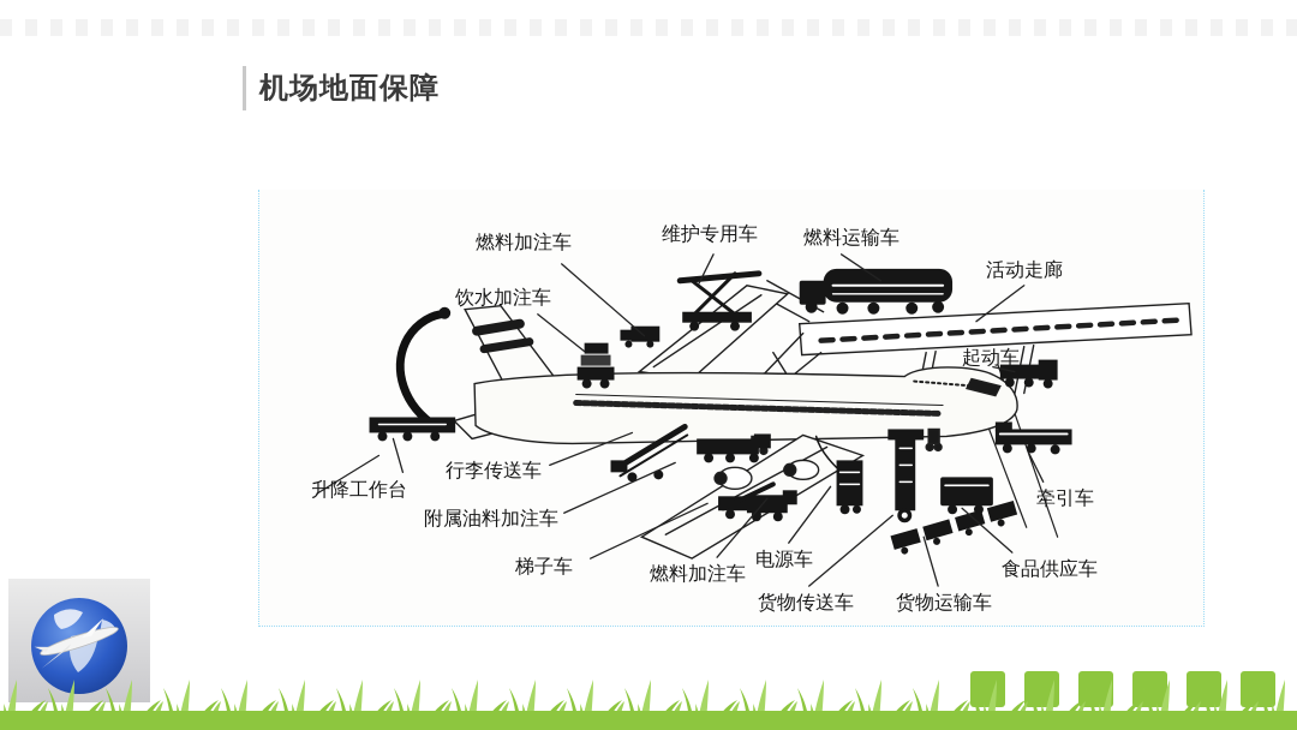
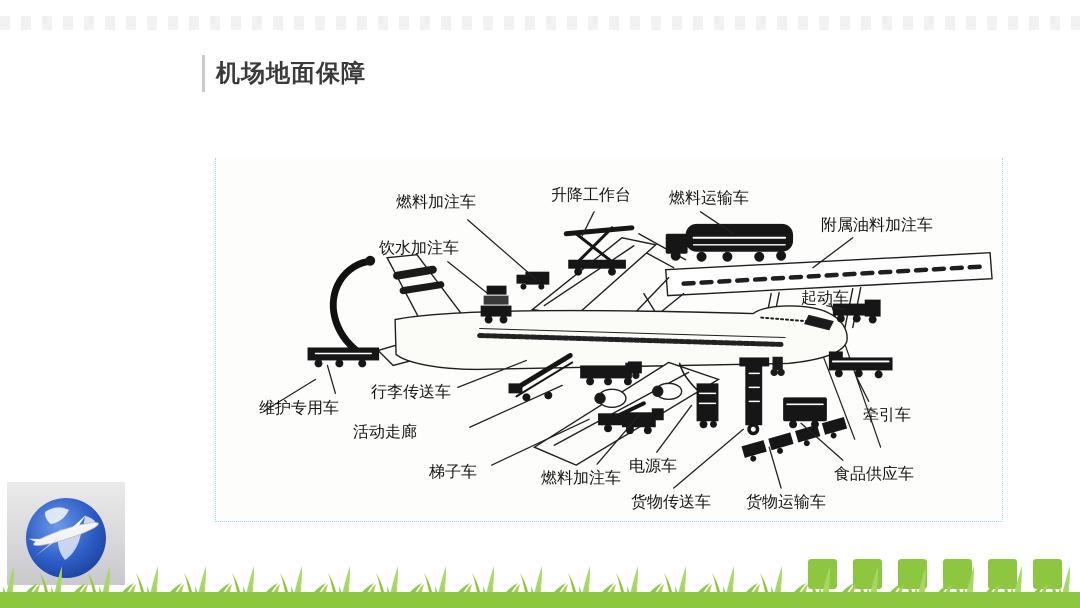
  机场地面保障
  燃料加注车
- 维护专用车
+ 升降工作台
  燃料运输车
- 活动走廊
+ 附属油料加注车
  饮水加注车
  起动车
- 升降工作台
+ 维护专用车
  行李传送车
- 附属油料加注车
+ 活动走廊
  梯子车
  燃料加注车
  电源车
  货物传送车
  货物运输车
  食品供应车
  牵引车
